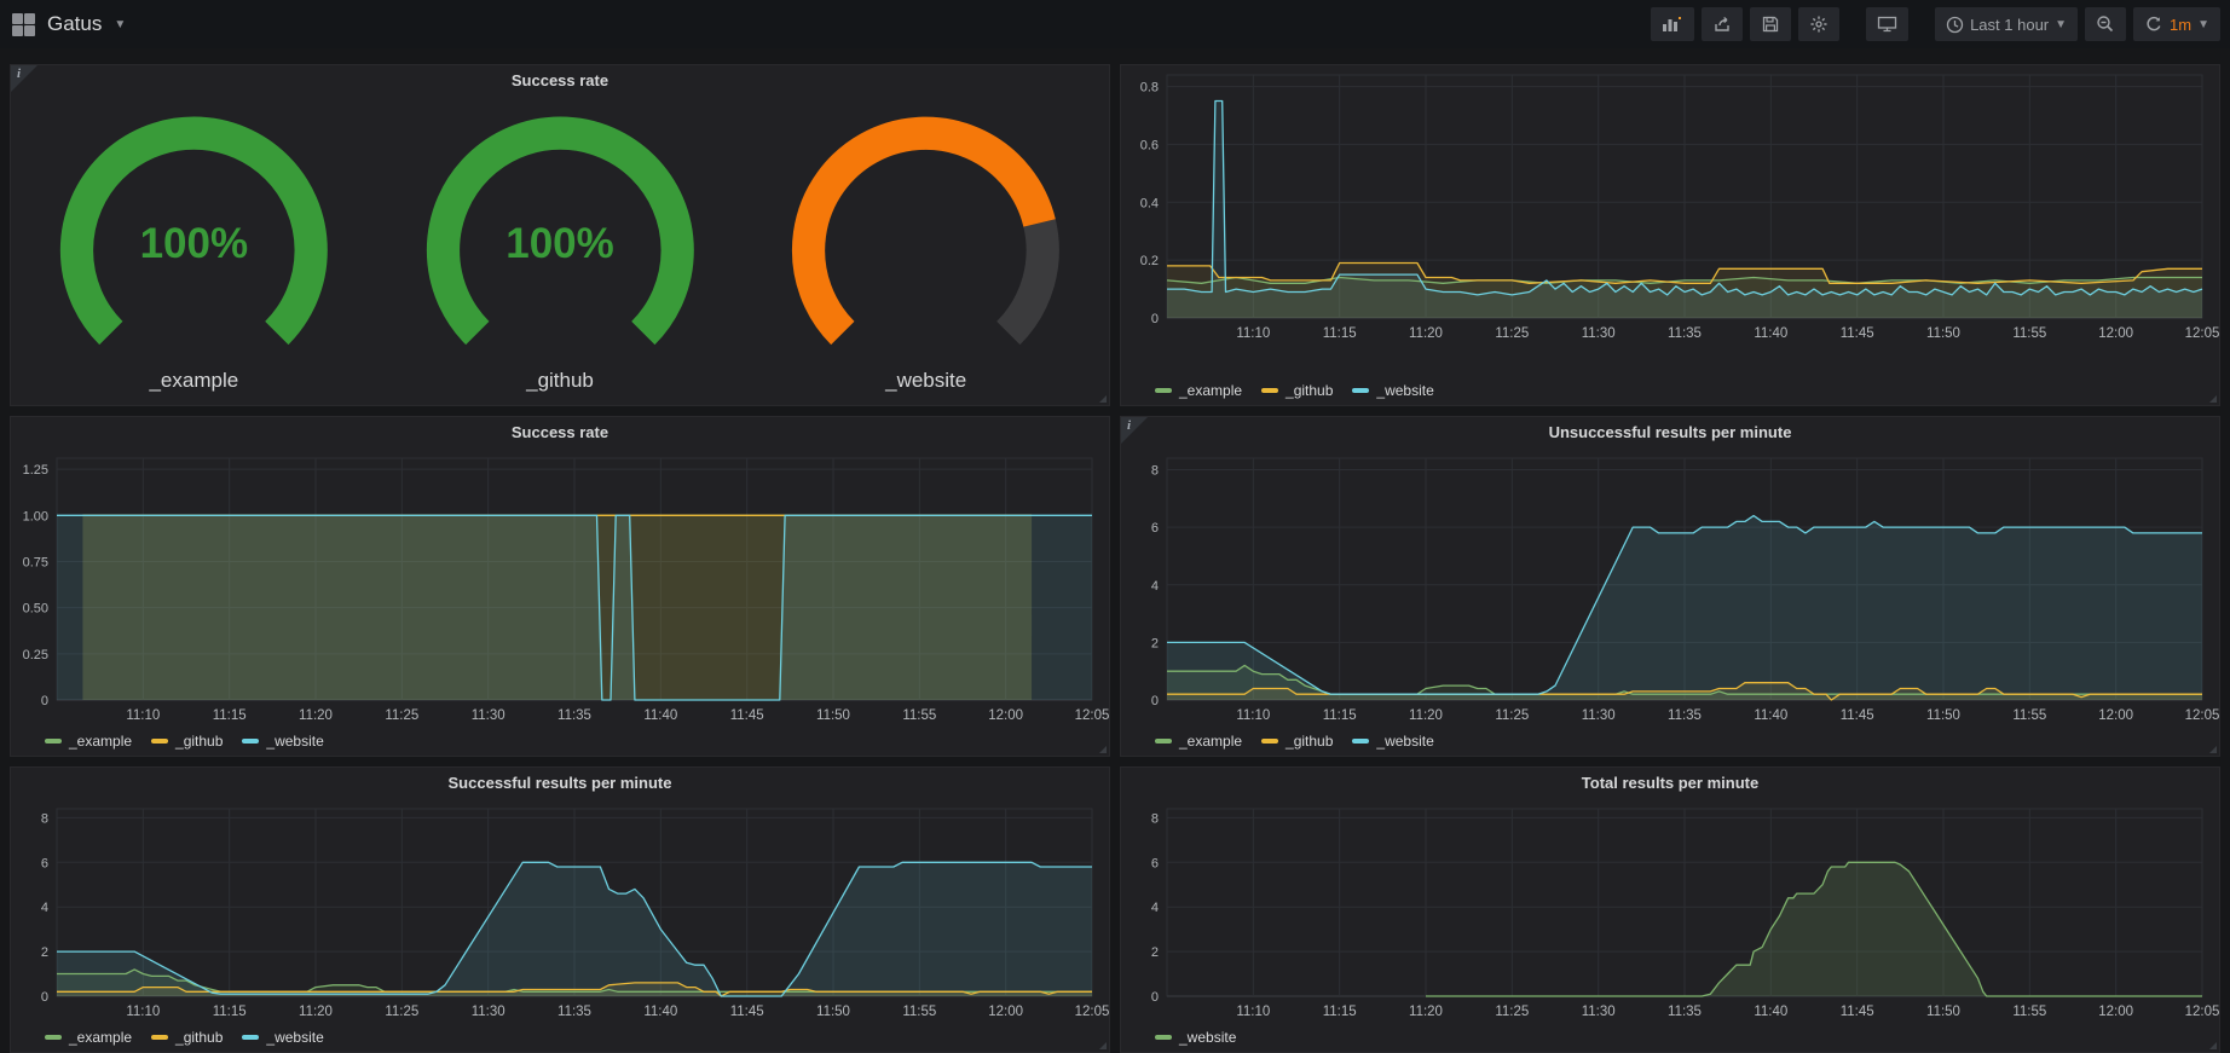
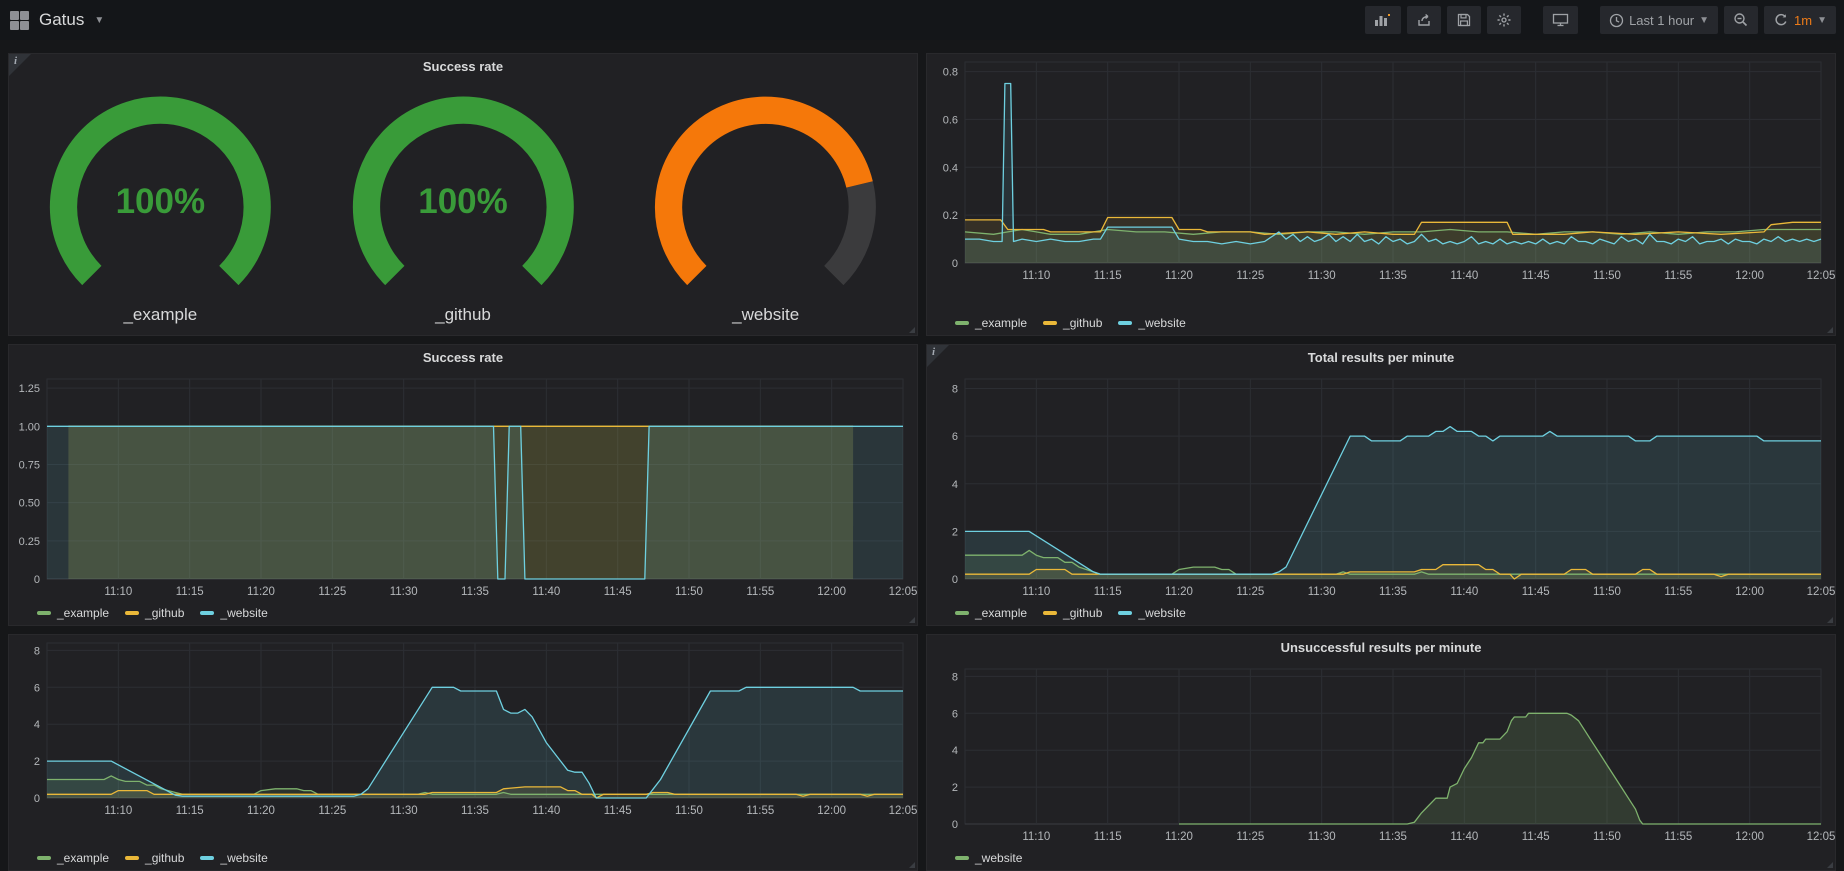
  Gatus
  ▼
  Last 1 hour
  ▼
  1m
  ▼
  i
  Success rate
  100%
  _example
  100%
  _github
  _website
  0
  0.2
  0.4
  0.6
  0.8
  11:10
  11:15
  11:20
  11:25
  11:30
  11:35
  11:40
  11:45
  11:50
  11:55
  12:00
  12:05
  _example
  _github
  _website
  Success rate
  0
  0.25
  0.50
  0.75
  1.00
  1.25
  11:10
  11:15
  11:20
  11:25
  11:30
  11:35
  11:40
  11:45
  11:50
  11:55
  12:00
  12:05
  _example
  _github
  _website
  i
- Unsuccessful results per minute
+ Total results per minute
  0
  2
  4
  6
  8
  11:10
  11:15
  11:20
  11:25
  11:30
  11:35
  11:40
  11:45
  11:50
  11:55
  12:00
  12:05
  _example
  _github
  _website
- Successful results per minute
  0
  2
  4
  6
  8
  11:10
  11:15
  11:20
  11:25
  11:30
  11:35
  11:40
  11:45
  11:50
  11:55
  12:00
  12:05
  _example
  _github
  _website
- Total results per minute
+ Unsuccessful results per minute
  0
  2
  4
  6
  8
  11:10
  11:15
  11:20
  11:25
  11:30
  11:35
  11:40
  11:45
  11:50
  11:55
  12:00
  12:05
  _website
